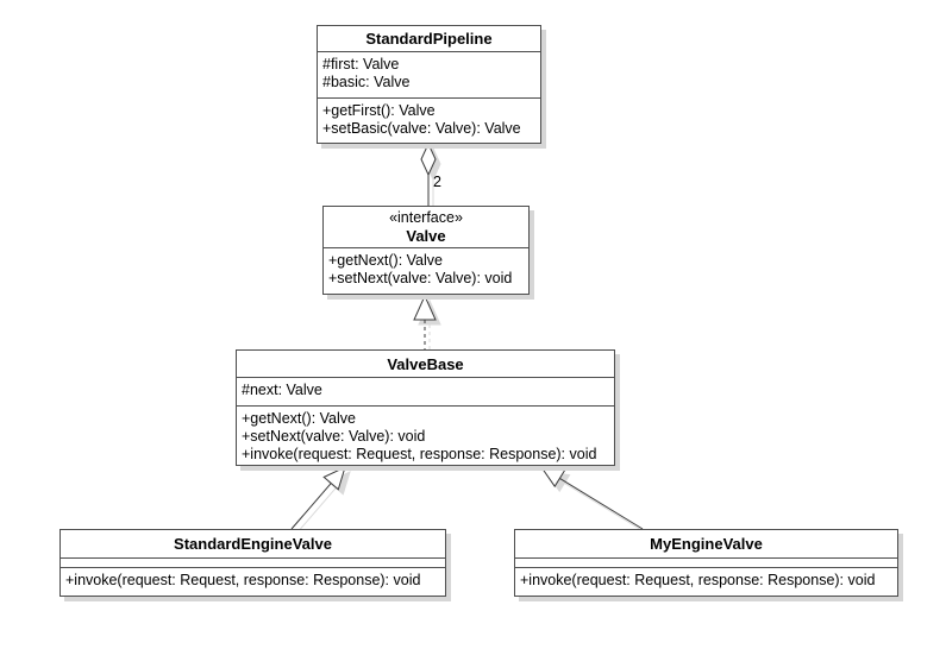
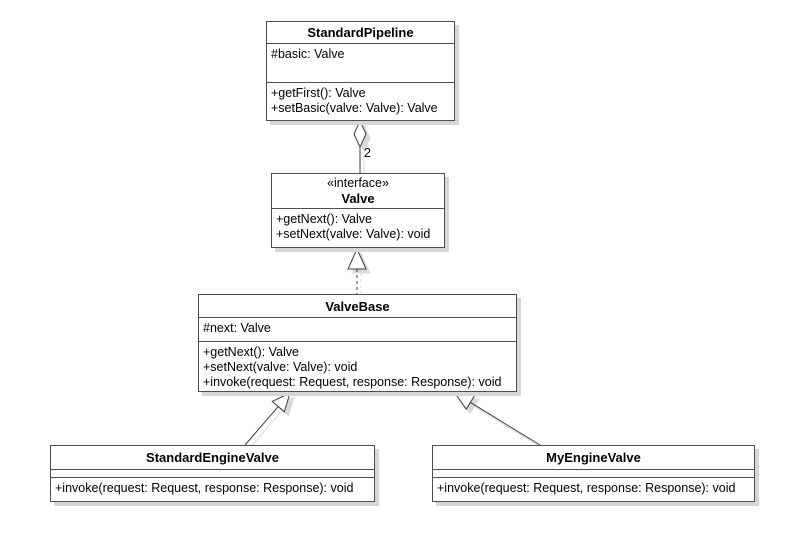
  2
  StandardPipeline
- #first: Valve
  #basic: Valve
  +getFirst(): Valve
  +setBasic(valve: Valve): Valve
  «interface»
  Valve
  +getNext(): Valve
  +setNext(valve: Valve): void
  ValveBase
  #next: Valve
  +getNext(): Valve
  +setNext(valve: Valve): void
  +invoke(request: Request, response: Response): void
  StandardEngineValve
  +invoke(request: Request, response: Response): void
  MyEngineValve
  +invoke(request: Request, response: Response): void
